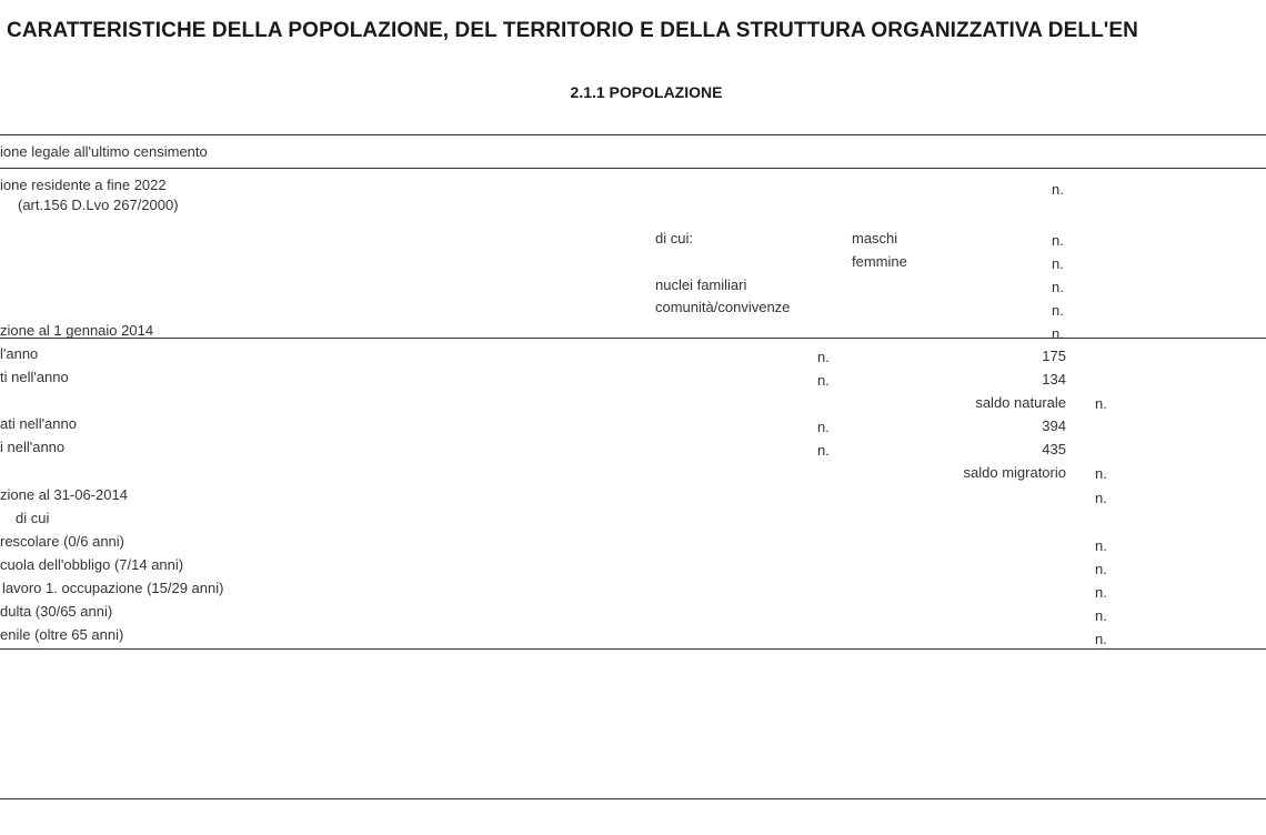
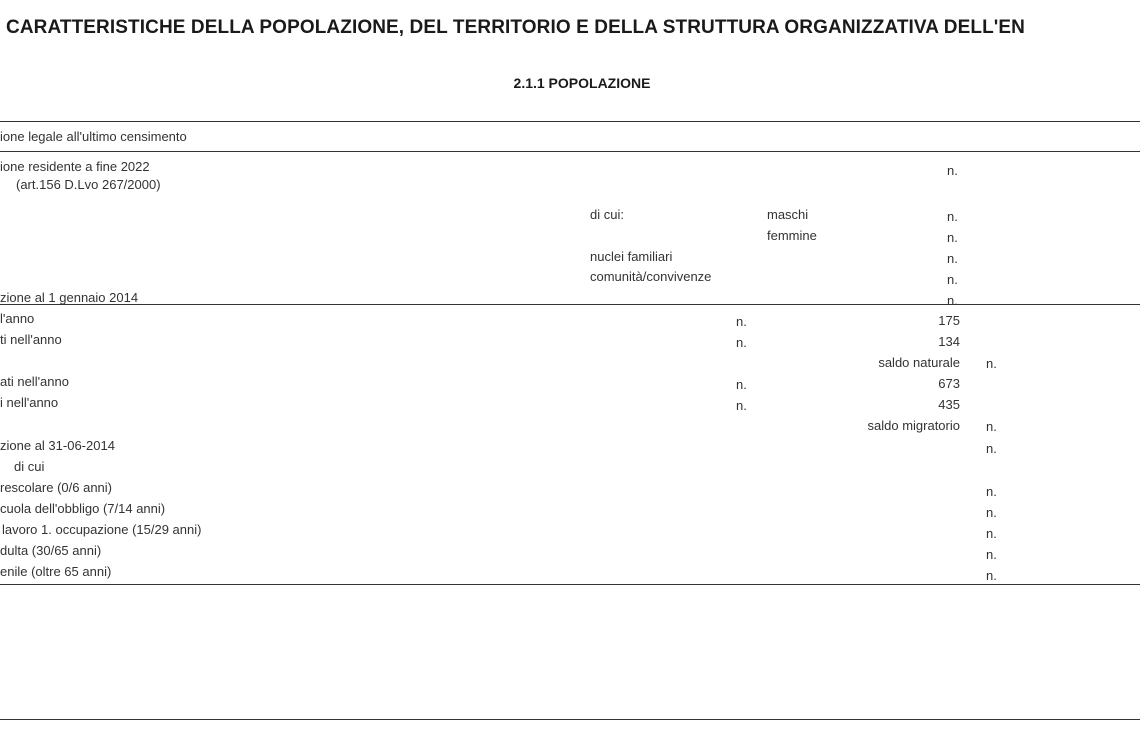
  CARATTERISTICHE DELLA POPOLAZIONE, DEL TERRITORIO E DELLA STRUTTURA ORGANIZZATIVA DELL'EN
  2.1.1 POPOLAZIONE
  ione legale all'ultimo censimento
  ione residente a fine 2022
  n.
  (art.156 D.Lvo 267/2000)
  di cui:
  maschi
  n.
  femmine
  n.
  nuclei familiari
  n.
  comunità/convivenze
  n.
  zione al 1 gennaio 2014
  n.
  l'anno
  n.
  175
  ti nell'anno
  n.
  134
  saldo naturale
  n.
  ati nell'anno
  n.
- 394
+ 673
  i nell'anno
  n.
  435
  saldo migratorio
  n.
  zione al 31-06-2014
  n.
  di cui
  rescolare (0/6 anni)
  n.
  cuola dell'obbligo (7/14 anni)
  n.
  lavoro 1. occupazione (15/29 anni)
  n.
  dulta (30/65 anni)
  n.
  enile (oltre 65 anni)
  n.
